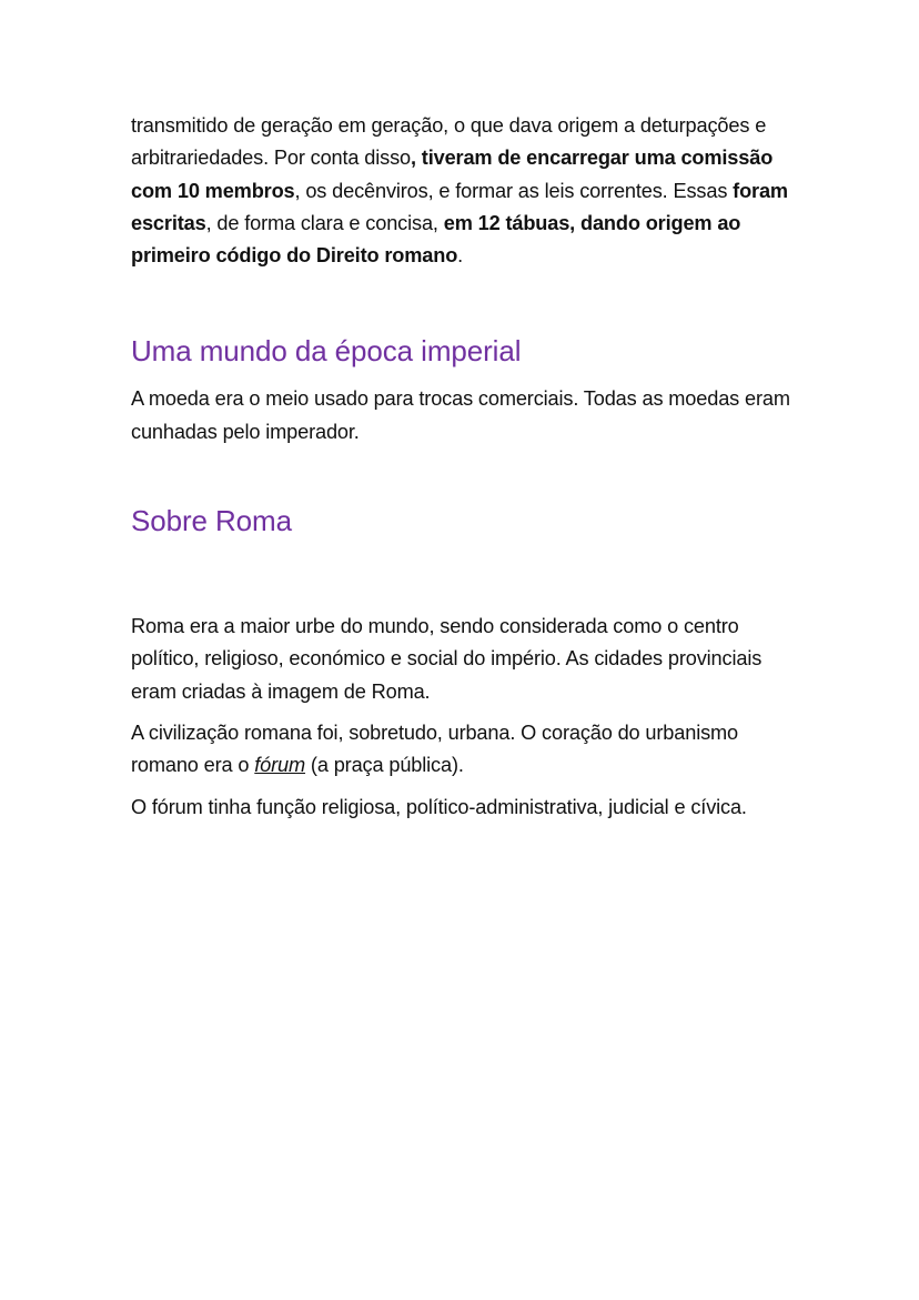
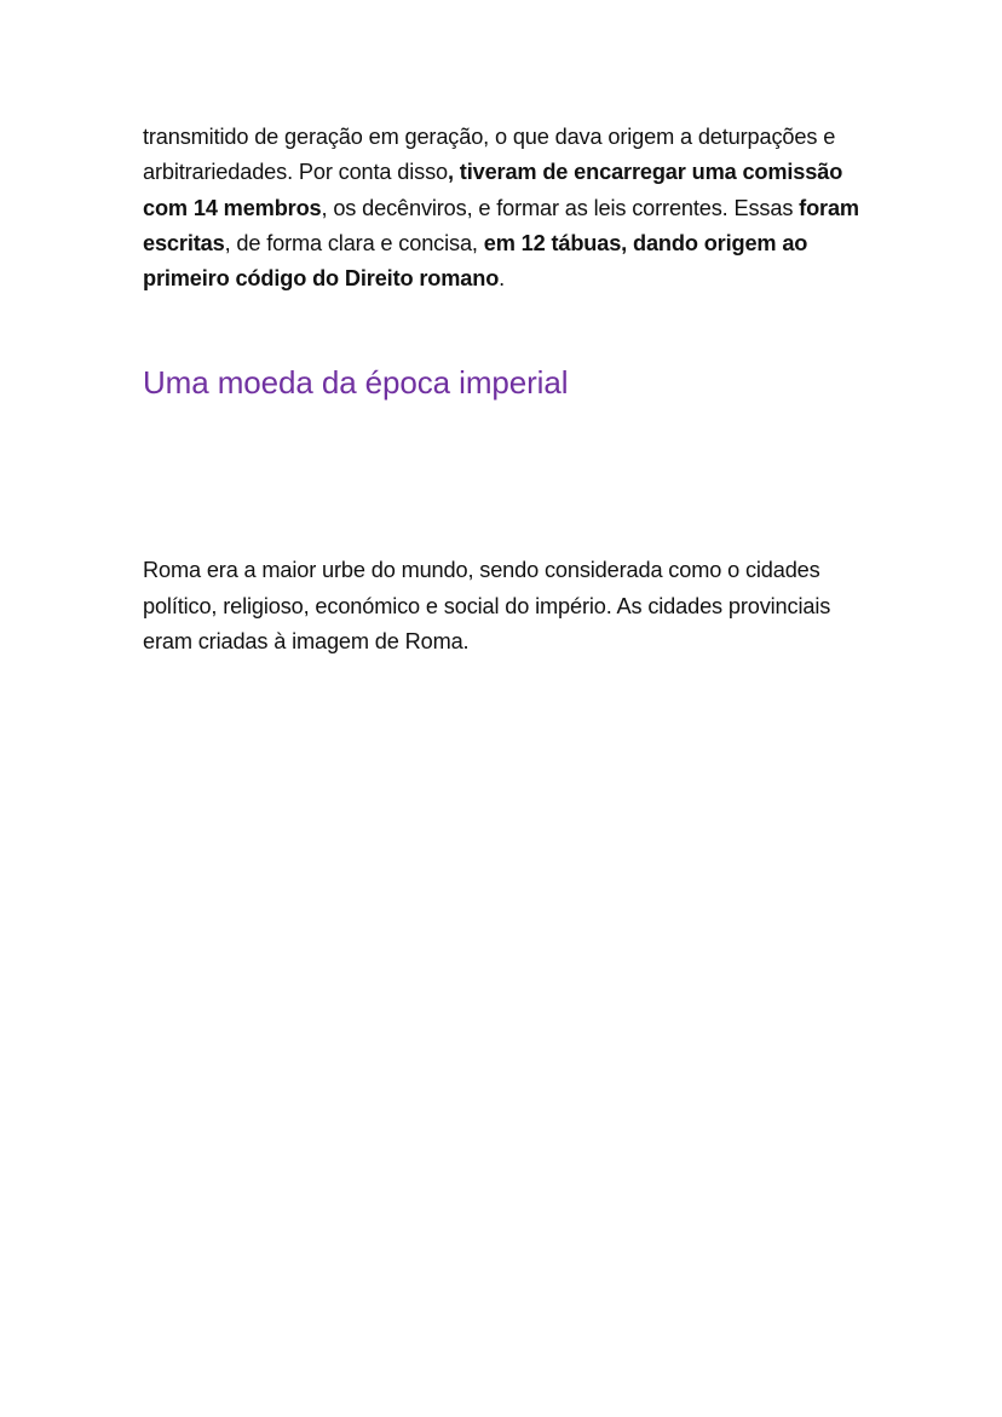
- transmitido de geração em geração, o que dava origem a deturpações e arbitrariedades. Por conta disso, tiveram de encarregar uma comissão com 10 membros, os decênviros, e formar as leis correntes. Essas foram escritas, de forma clara e concisa, em 12 tábuas, dando origem ao primeiro código do Direito romano.
+ transmitido de geração em geração, o que dava origem a deturpações e arbitrariedades. Por conta disso, tiveram de encarregar uma comissão com 14 membros, os decênviros, e formar as leis correntes. Essas foram escritas, de forma clara e concisa, em 12 tábuas, dando origem ao primeiro código do Direito romano.
- Uma mundo da época imperial
+ Uma moeda da época imperial
- A moeda era o meio usado para trocas comerciais. Todas as moedas eram cunhadas pelo imperador.
- Sobre Roma
- Roma era a maior urbe do mundo, sendo considerada como o centro político, religioso, económico e social do império. As cidades provinciais eram criadas à imagem de Roma.
+ Roma era a maior urbe do mundo, sendo considerada como o cidades político, religioso, económico e social do império. As cidades provinciais eram criadas à imagem de Roma.
- A civilização romana foi, sobretudo, urbana. O coração do urbanismo romano era o fórum (a praça pública).
- O fórum tinha função religiosa, político-administrativa, judicial e cívica.
